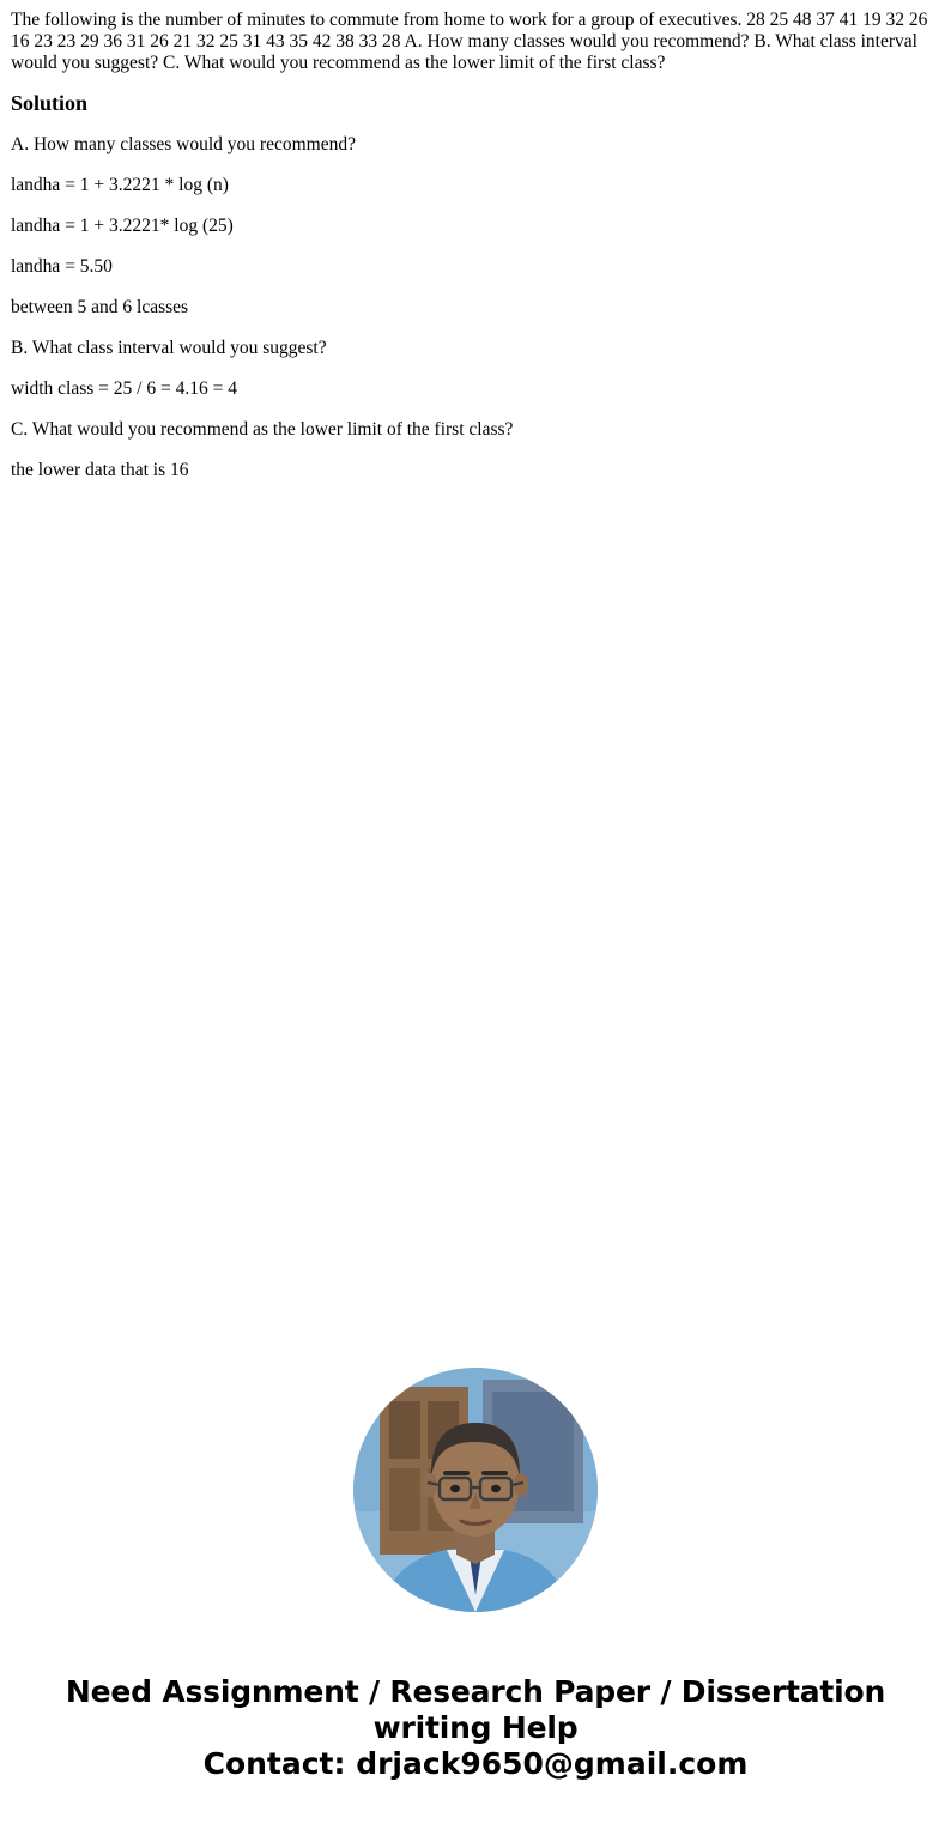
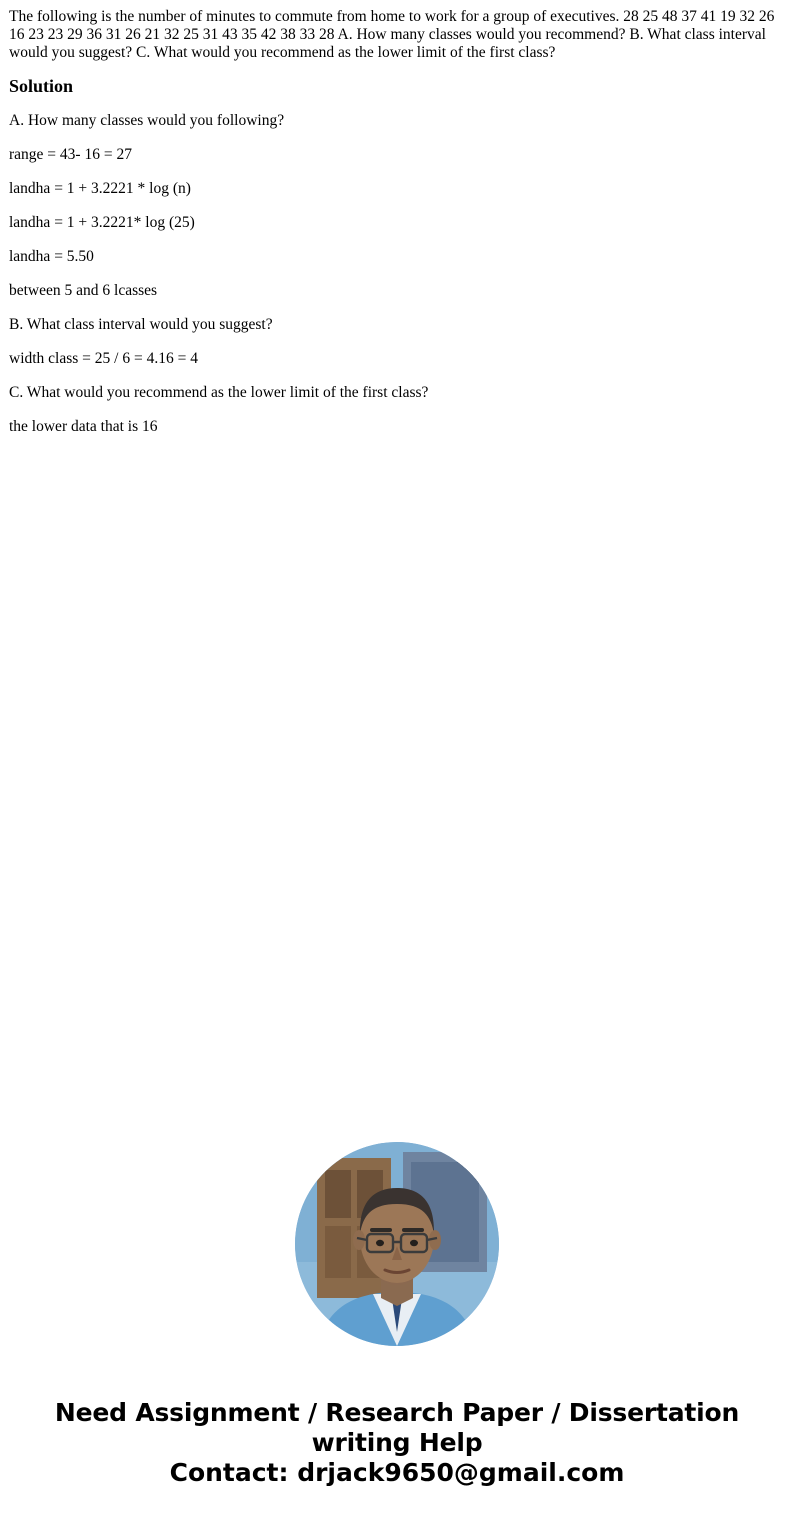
  The following is the number of minutes to commute from home to work for a group of executives. 28 25 48 37 41 19 32 26 16 23 23 29 36 31 26 21 32 25 31 43 35 42 38 33 28 A. How many classes would you recommend? B. What class interval would you suggest? C. What would you recommend as the lower limit of the first class?
  Solution
- A. How many classes would you recommend?
+ A. How many classes would you following?
+ range = 43- 16 = 27
  landha = 1 + 3.2221 * log (n)
  landha = 1 + 3.2221* log (25)
  landha = 5.50
  between 5 and 6 lcasses
  B. What class interval would you suggest?
  width class = 25 / 6 = 4.16 = 4
  C. What would you recommend as the lower limit of the first class?
  the lower data that is 16
  Need Assignment / Research Paper / Dissertation
  writing Help
  Contact: drjack9650@gmail.com
